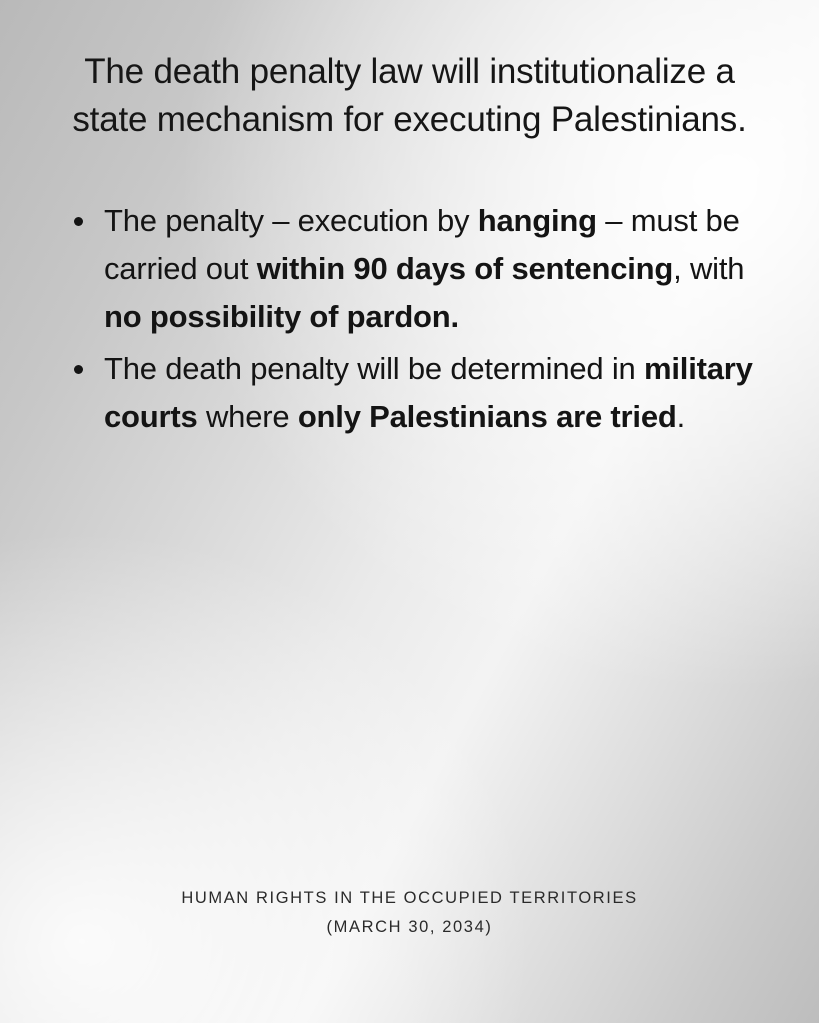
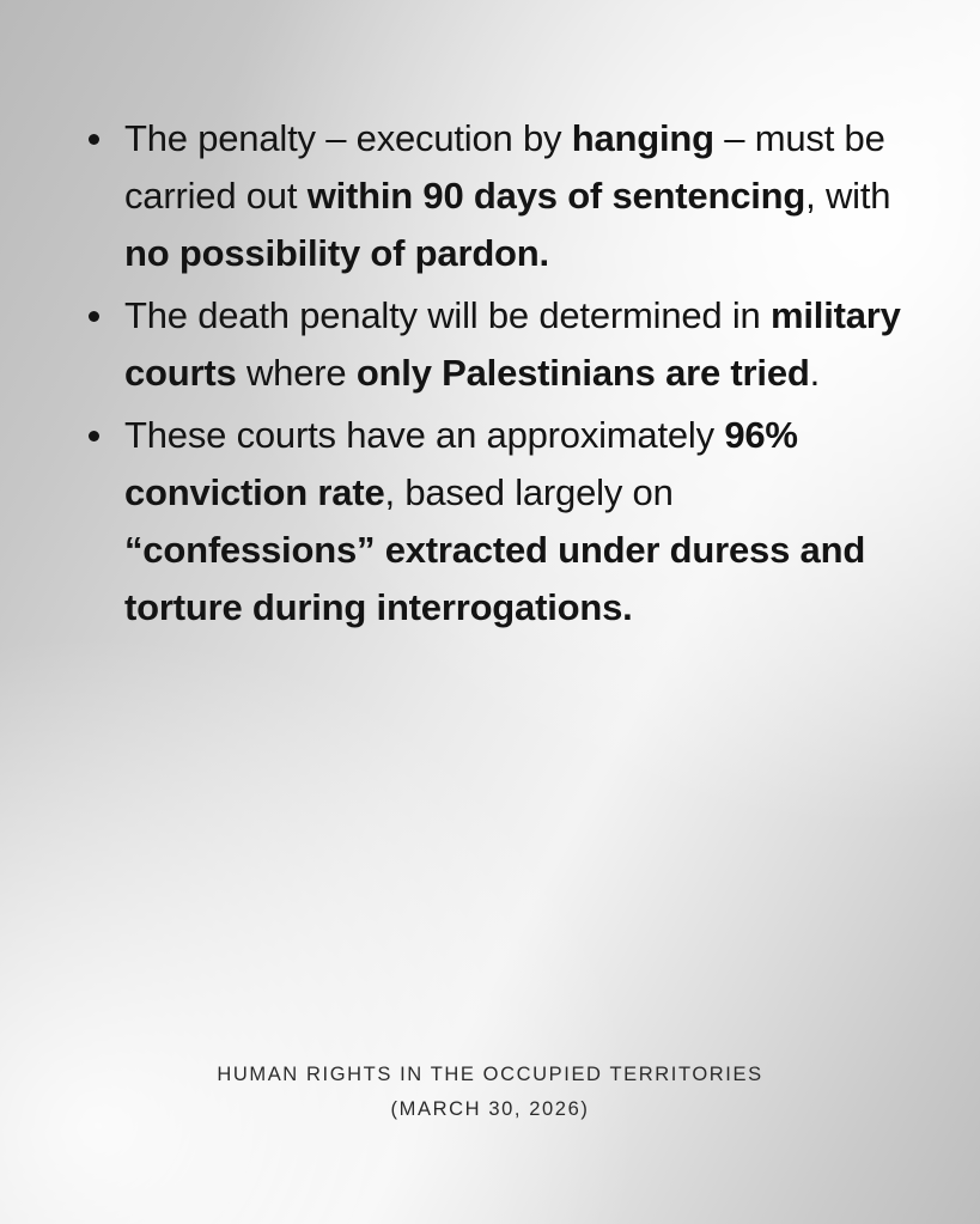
- The death penalty law will institutionalize a state mechanism for executing Palestinians.
  The penalty – execution by hanging – must be carried out within 90 days of sentencing, with no possibility of pardon.
  The death penalty will be determined in military courts where only Palestinians are tried.
+ These courts have an approximately 96% conviction rate, based largely on “confessions” extracted under duress and torture during interrogations.
  HUMAN RIGHTS IN THE OCCUPIED TERRITORIES
- (MARCH 30, 2034)
+ (MARCH 30, 2026)
